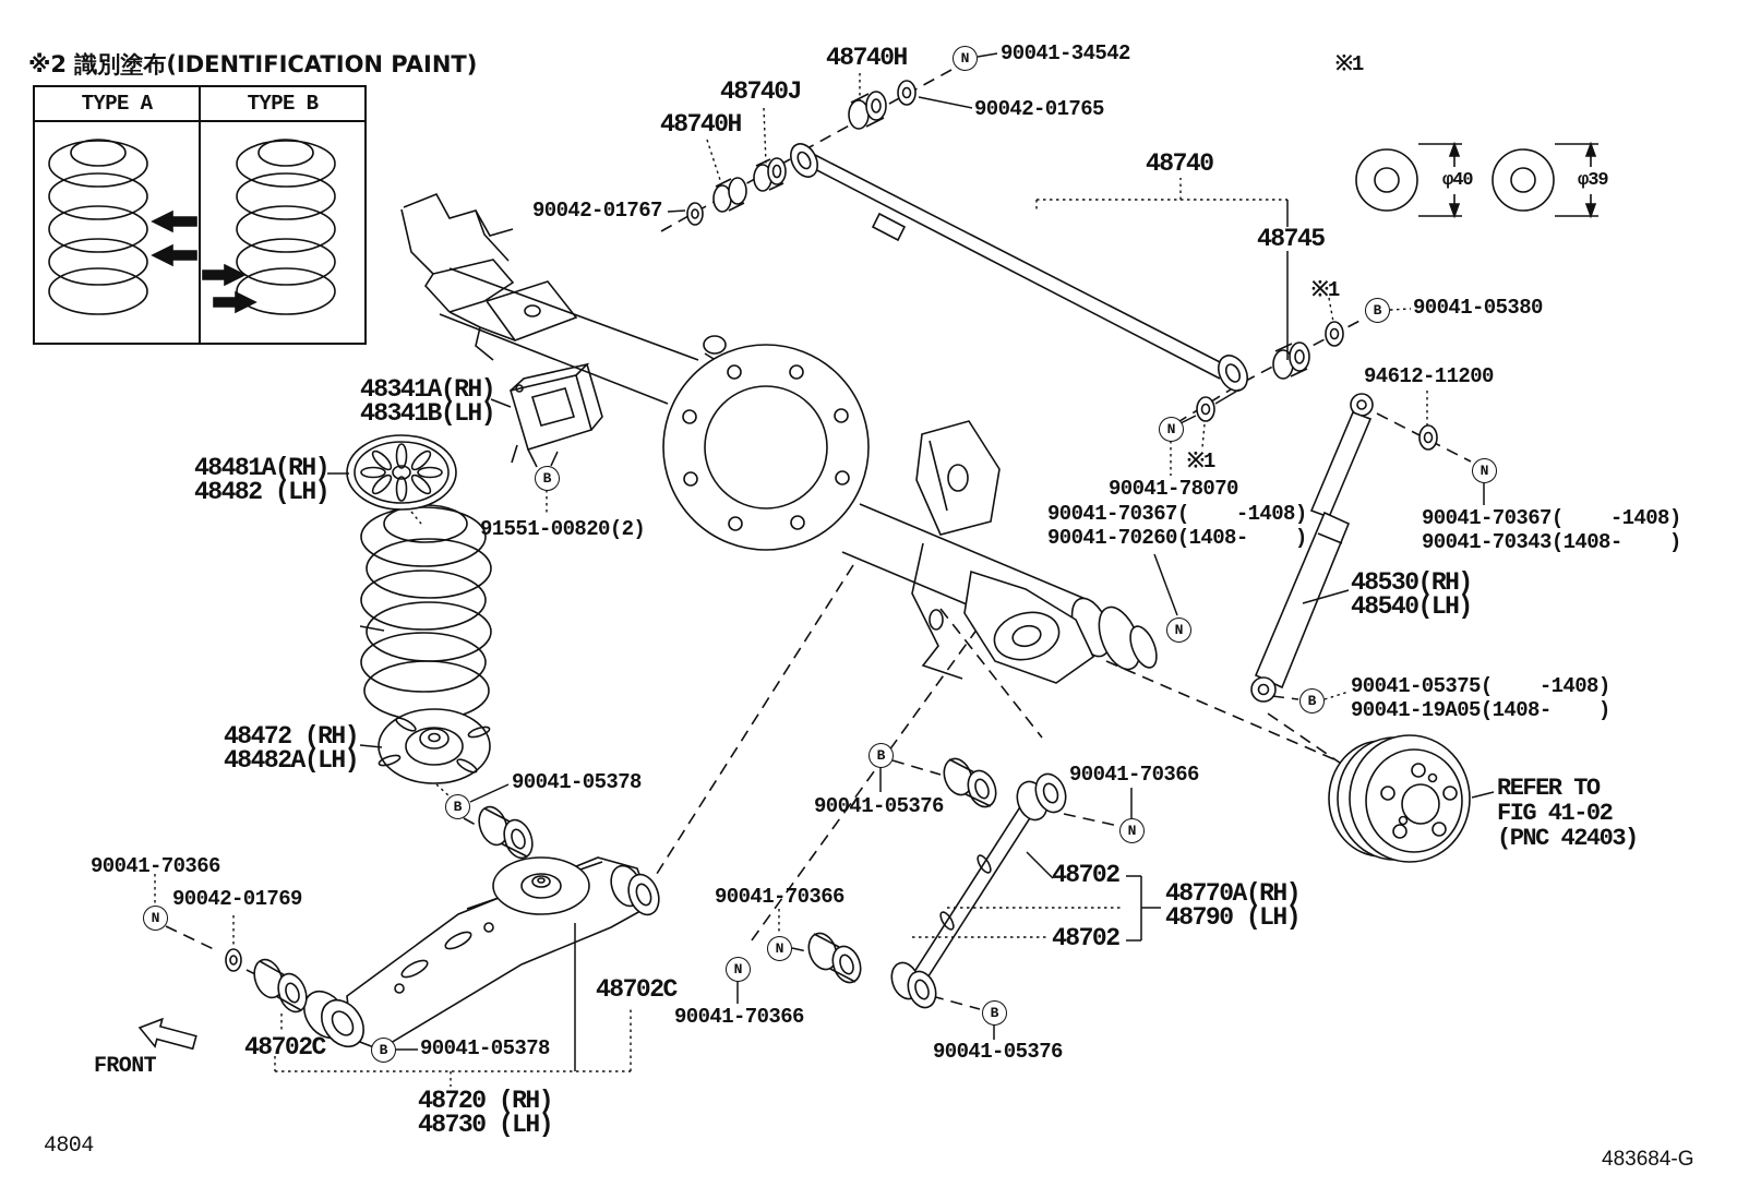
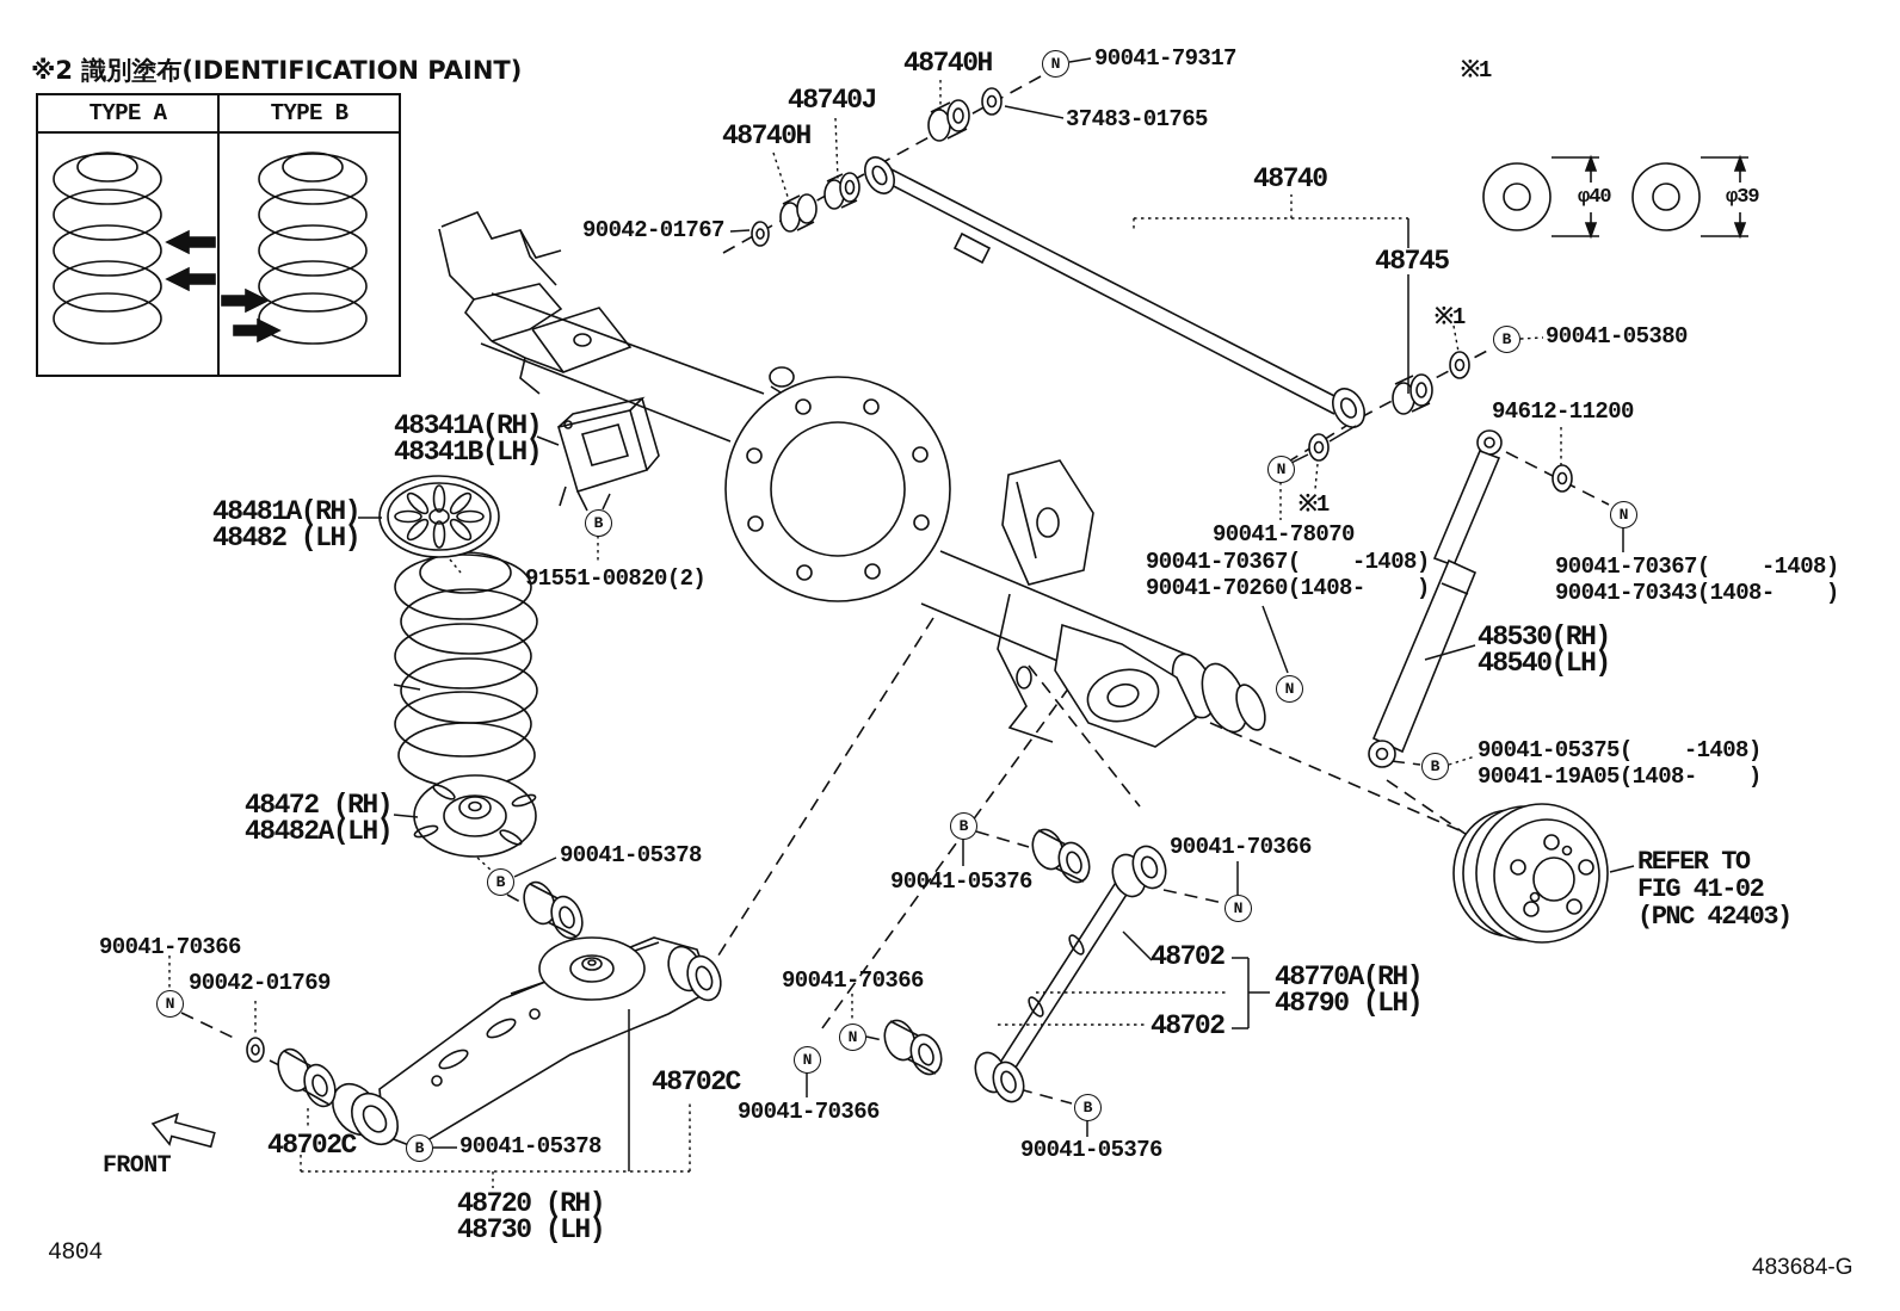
  ※2 識別塗布(IDENTIFICATION PAINT)
  TYPE A
  TYPE B
  ※1
  φ40
  φ39
  48740H
  48740J
  48740H
  48740
  48745
  48341A(RH)
  48341B(LH)
  48481A(RH)
  48482 (LH)
  48472 (RH)
  48482A(LH)
  48530(RH)
  48540(LH)
  48702C
  48720 (RH)
  48730 (LH)
  48702C
  48702
  48770A(RH)
  48790 (LH)
  48702
  REFER TO
  FIG 41-02
  (PNC 42403)
- 90041-34542
+ 90041-79317
- 90042-01765
+ 37483-01765
  90042-01767
  90041-05380
  94612-11200
  90041-78070
  90041-70367( -1408)
  90041-70260(1408- )
  90041-70367( -1408)
  90041-70343(1408- )
  90041-05375( -1408)
  90041-19A05(1408- )
  91551-00820(2)
  90041-70366
  90042-01769
  90041-05378
  90041-05378
  90041-70366
  90041-70366
  90041-05376
  90041-70366
  90041-05376
  ※1
  ※1
  N
  N
  N
  N
  N
  N
  N
  N
  B
  B
  B
  B
  B
  B
  B
  FRONT
  4804
  483684-G
